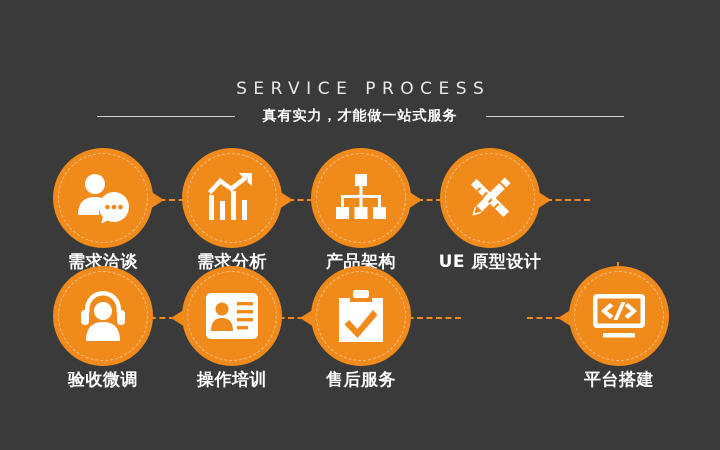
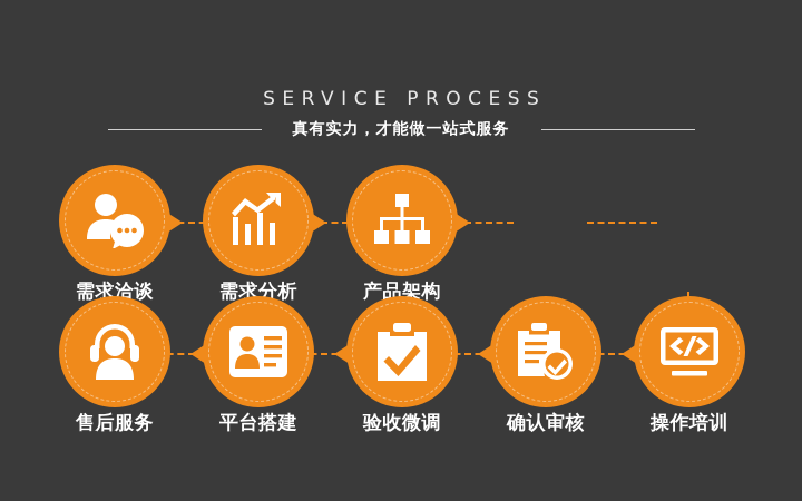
  SERVICE PROCESS
  真有实力，才能做一站式服务
  需求洽谈
  需求分析
  产品架构
- UE 原型设计
- 验收微调
+ 售后服务
- 操作培训
+ 平台搭建
- 售后服务
+ 验收微调
+ 确认审核
- 平台搭建
+ 操作培训
